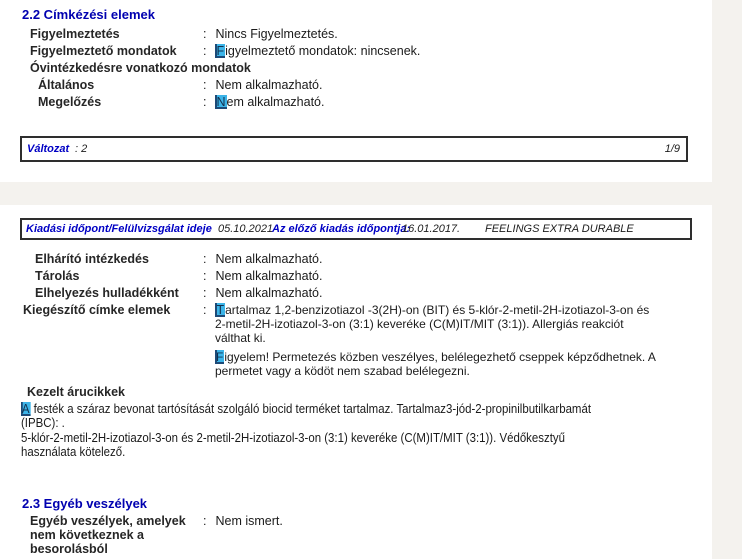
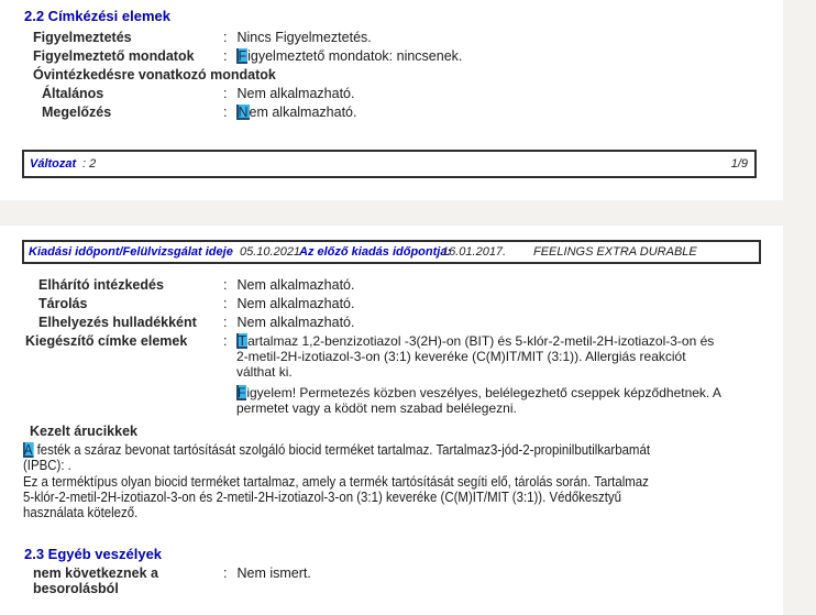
  2.2 Címkézési elemek
  Figyelmeztetés
  : Nincs Figyelmeztetés.
  Figyelmeztető mondatok
  : Figyelmeztető mondatok: nincsenek.
  Óvintézkedésre vonatkozó mondatok
  Általános
  : Nem alkalmazható.
  Megelőzés
  : Nem alkalmazható.
  Változat
  : 2
  1/9
  Kiadási időpont/Felülvizsgálat ideje
  05.10.2021
  Az előző kiadás időpontja:
  16.01.2017.
  FEELINGS EXTRA DURABLE
  Elhárító intézkedés
  : Nem alkalmazható.
  Tárolás
  : Nem alkalmazható.
  Elhelyezés hulladékként
  : Nem alkalmazható.
  Kiegészítő címke elemek
  : Tartalmaz 1,2-benzizotiazol -3(2H)-on (BIT) és 5-klór-2-metil-2H-izotiazol-3-on és
  2-metil-2H-izotiazol-3-on (3:1) keveréke (C(M)IT/MIT (3:1)). Allergiás reakciót
  válthat ki.
  Figyelem! Permetezés közben veszélyes, belélegezhető cseppek képződhetnek. A
  permetet vagy a ködöt nem szabad belélegezni.
  Kezelt árucikkek
  A festék a száraz bevonat tartósítását szolgáló biocid terméket tartalmaz. Tartalmaz3-jód-2-propinilbutilkarbamát
  (IPBC): .
+ Ez a terméktípus olyan biocid terméket tartalmaz, amely a termék tartósítását segíti elő, tárolás során. Tartalmaz
  5-klór-2-metil-2H-izotiazol-3-on és 2-metil-2H-izotiazol-3-on (3:1) keveréke (C(M)IT/MIT (3:1)). Védőkesztyű
  használata kötelező.
  2.3 Egyéb veszélyek
- Egyéb veszélyek, amelyek
  nem következnek a
  besorolásból
  : Nem ismert.
